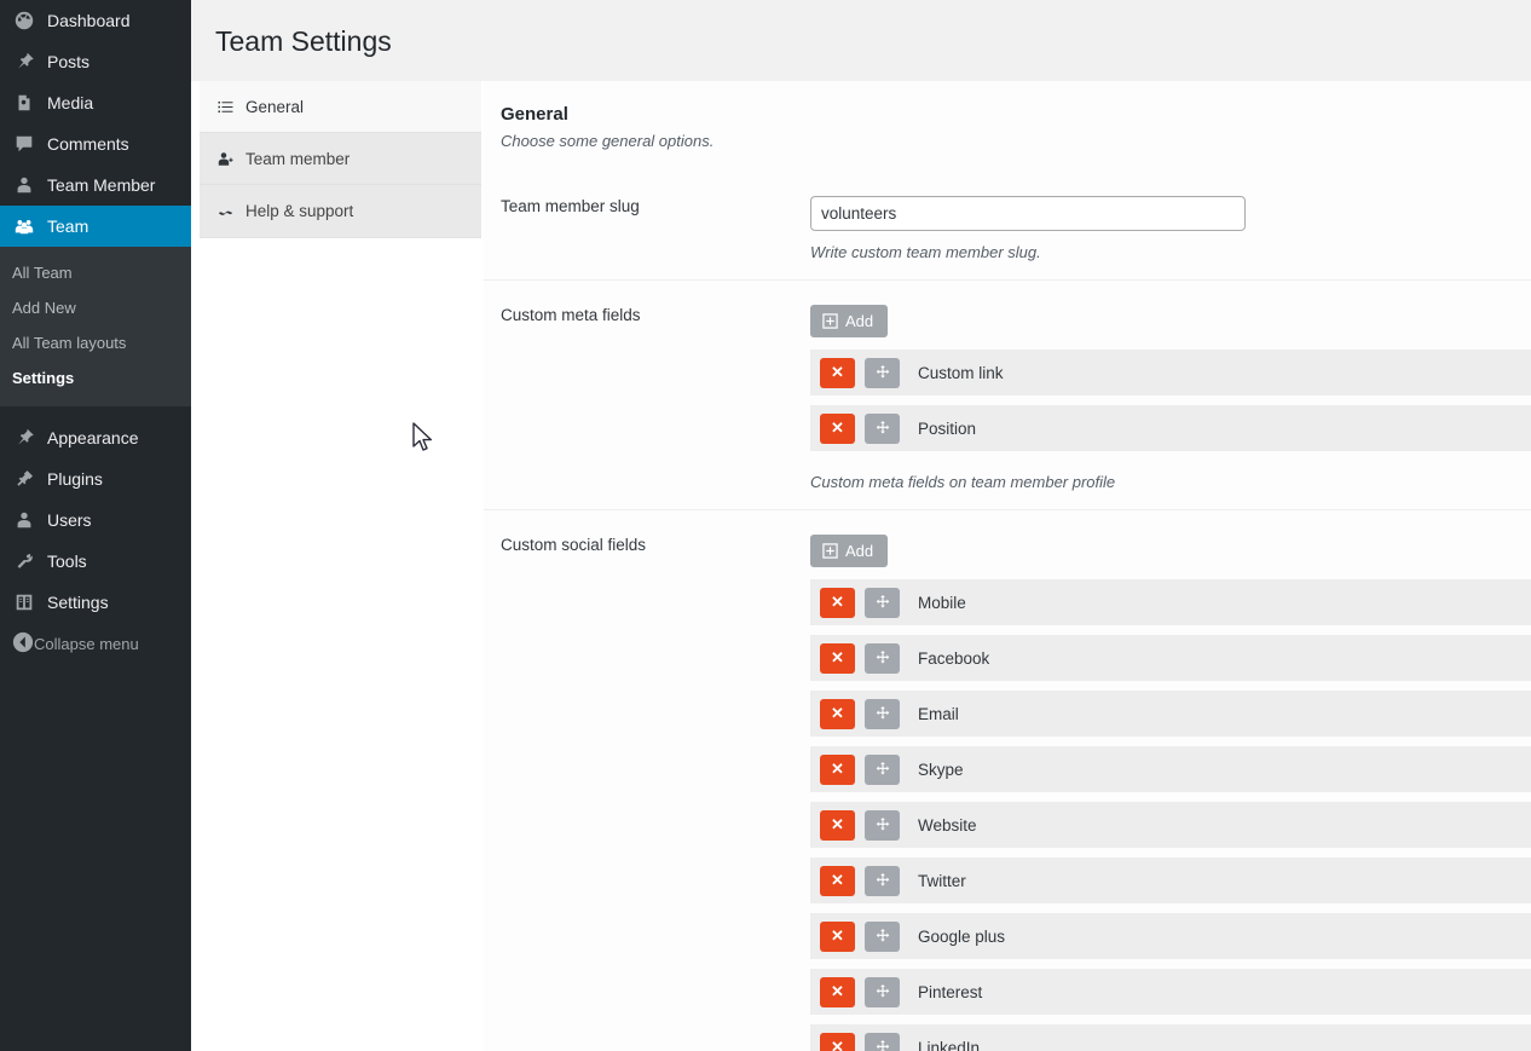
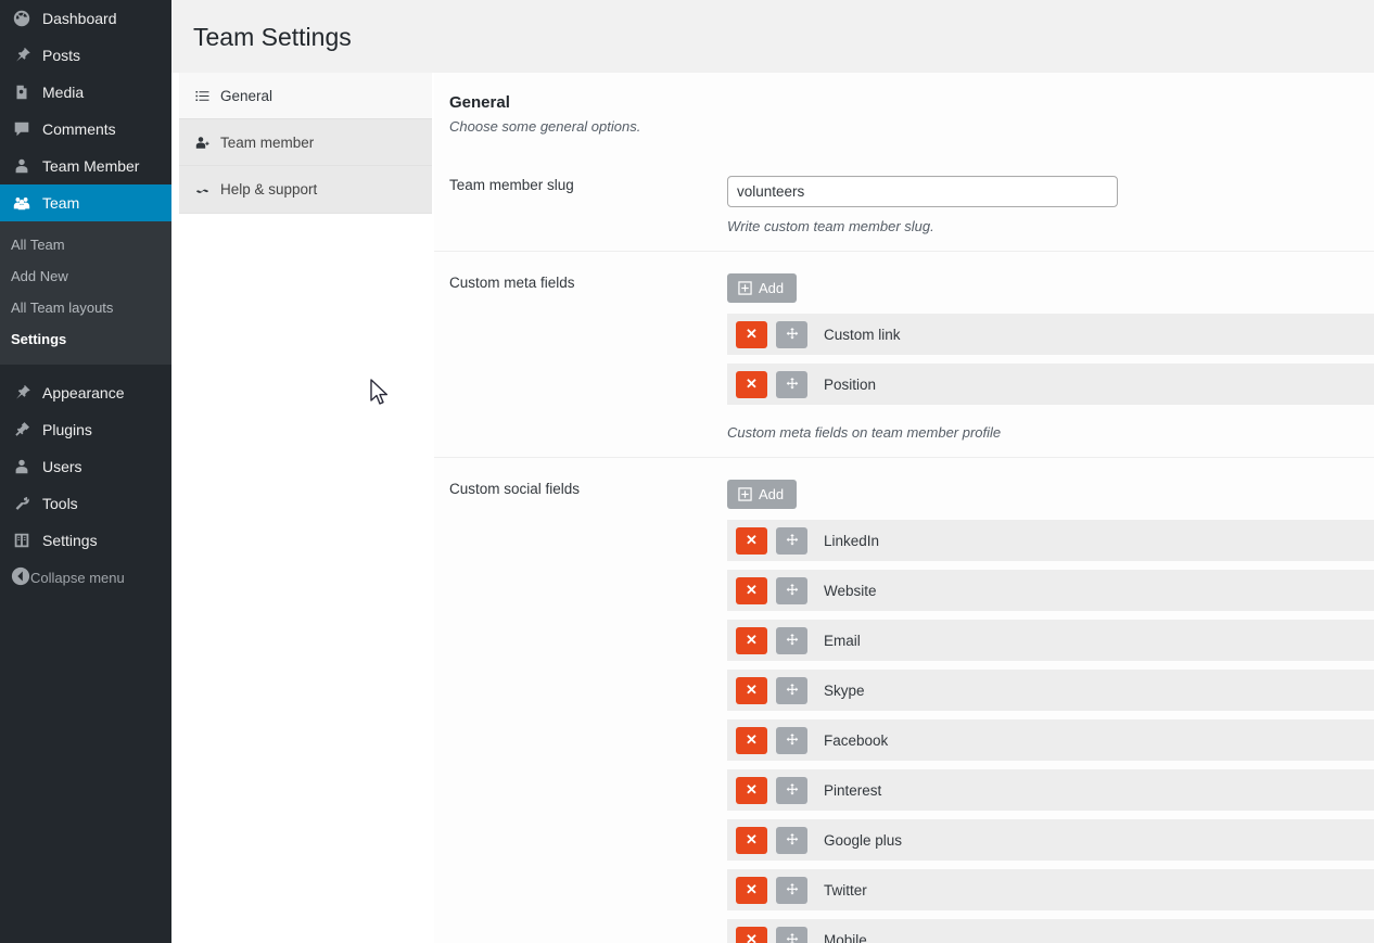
  Dashboard
  Posts
  Media
  Comments
  Team Member
  Team
  All Team
  Add New
  All Team layouts
  Settings
  Appearance
  Plugins
  Users
  Tools
  Settings
  Collapse menu
  Team Settings
  General
  Team member
  Help & support
  General
  Choose some general options.
  Team member slug
  volunteers
  Write custom team member slug.
  Custom meta fields
  Add
  ✕
  Custom link
  ✕
  Position
  Custom meta fields on team member profile
  Custom social fields
  Add
  ✕
- Mobile
+ LinkedIn
  ✕
- Facebook
+ Website
  ✕
  Email
  ✕
  Skype
  ✕
- Website
+ Facebook
  ✕
- Twitter
+ Pinterest
  ✕
  Google plus
  ✕
- Pinterest
+ Twitter
  ✕
- LinkedIn
+ Mobile
